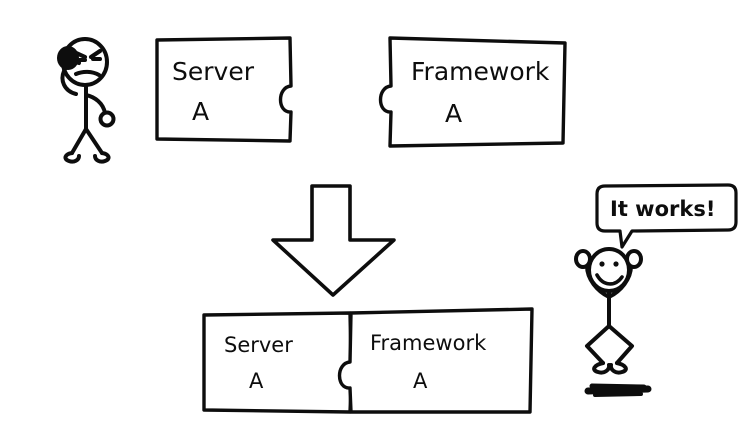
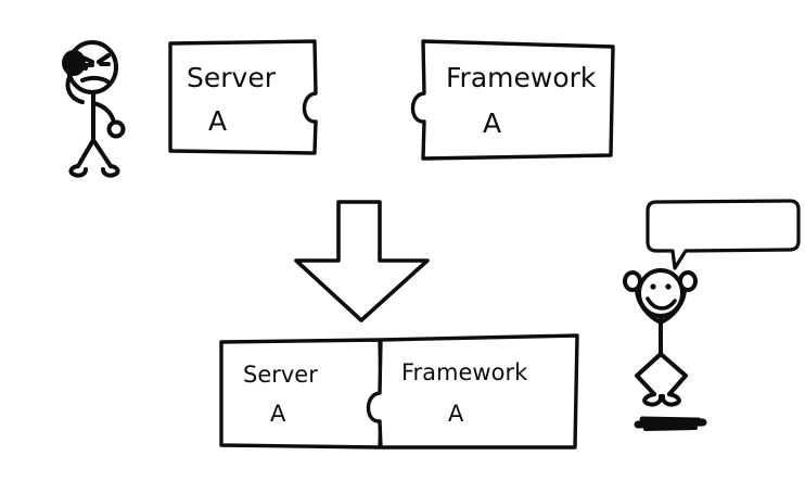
  Server
  A
  Framework
  A
  Server
  A
  Framework
  A
- It works!
